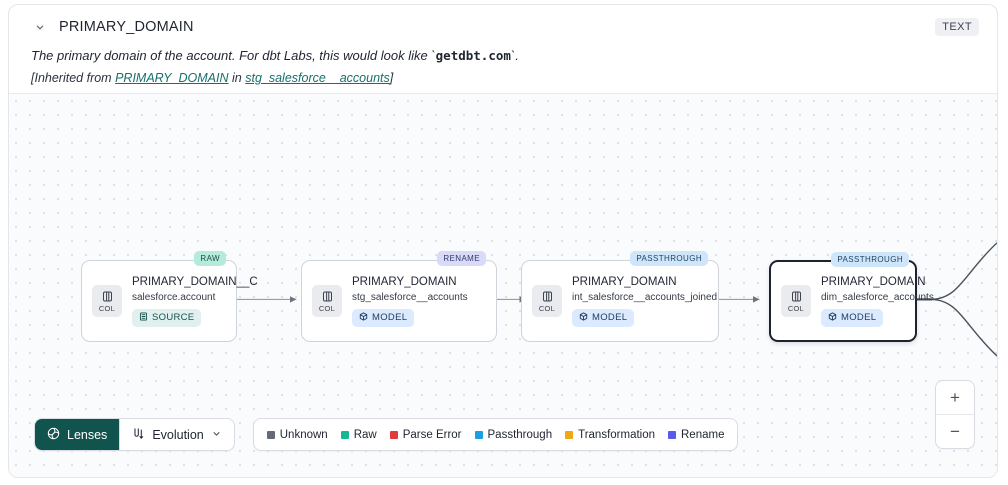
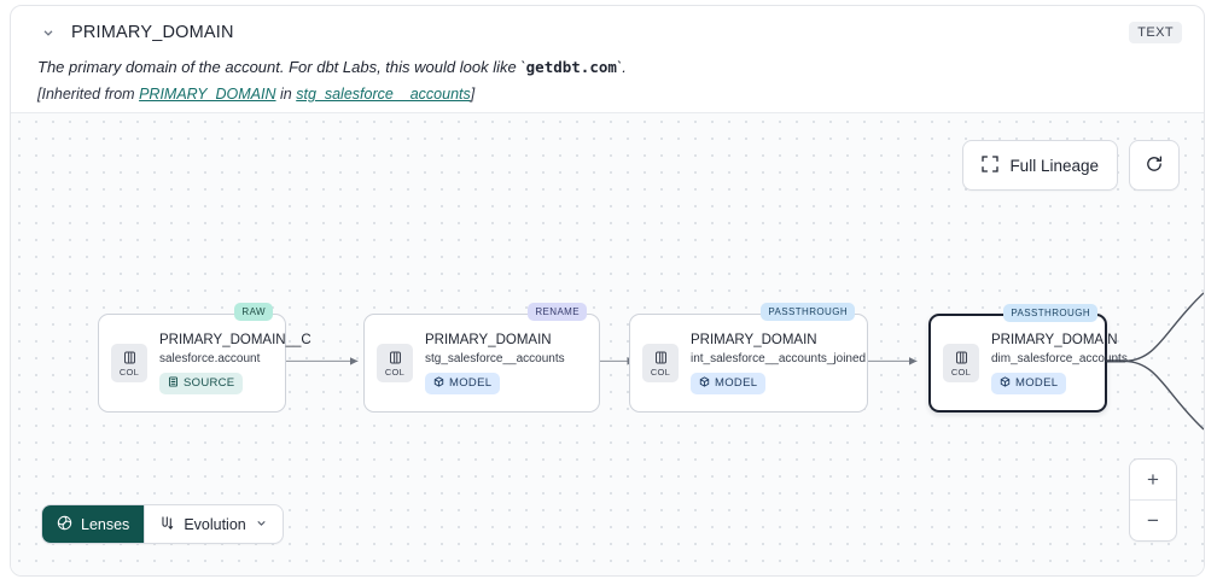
  PRIMARY_DOMAIN
  TEXT
  The primary domain of the account. For dbt Labs, this would look like `getdbt.com`.
  [Inherited from PRIMARY_DOMAIN in stg_salesforce__accounts]
+ Full Lineage
  RAW
  COL
  PRIMARY_DOMAIN__C
  salesforce.account
  SOURCE
  RENAME
  COL
  PRIMARY_DOMAIN
  stg_salesforce__accounts
  MODEL
  PASSTHROUGH
  COL
  PRIMARY_DOMAIN
  int_salesforce__accounts_joined
  MODEL
  PASSTHROUGH
  COL
  PRIMARY_DOMAIN
  dim_salesforce_accounts
  MODEL
  +
  −
  Lenses
  Evolution
- Unknown
- Raw
- Parse Error
- Passthrough
- Transformation
- Rename
